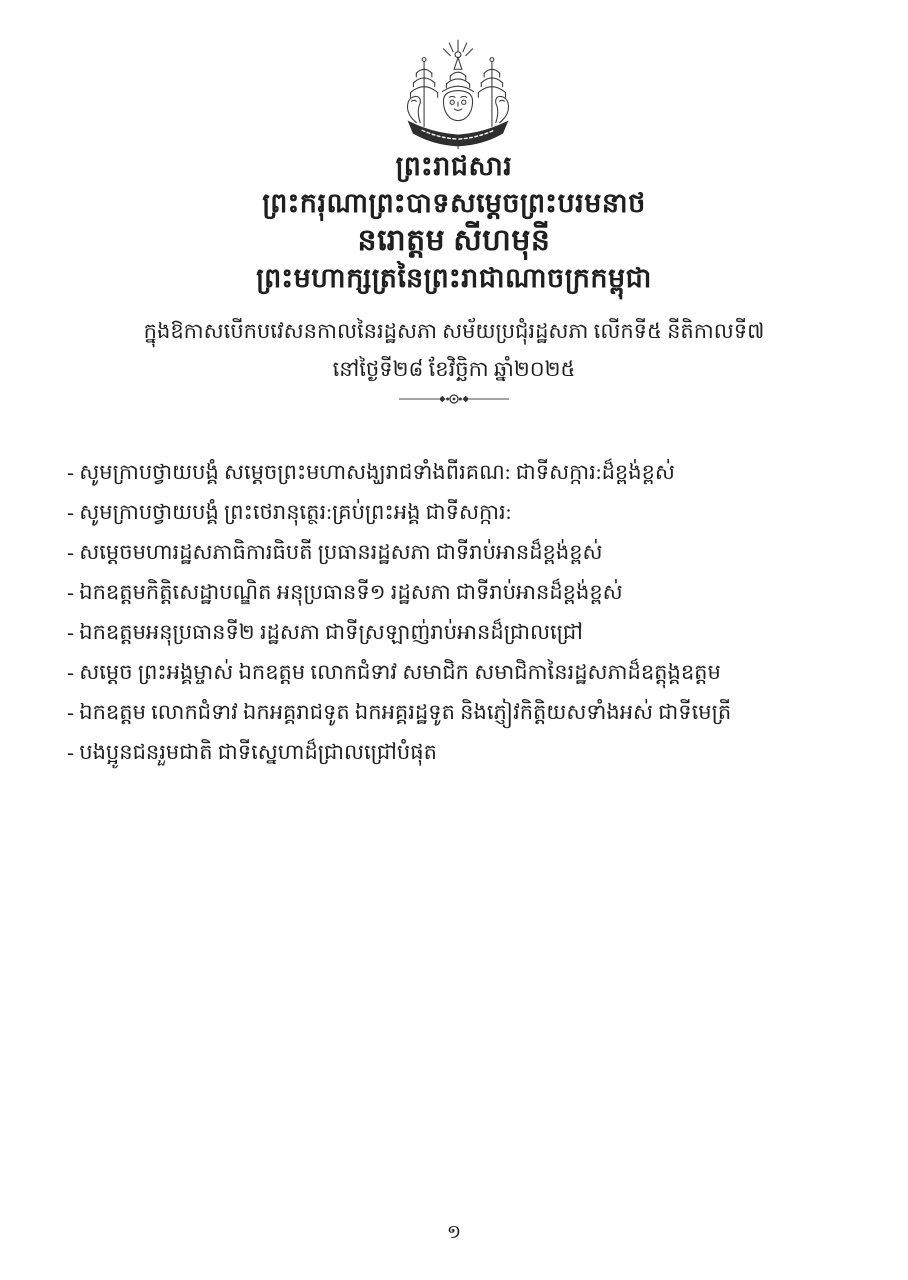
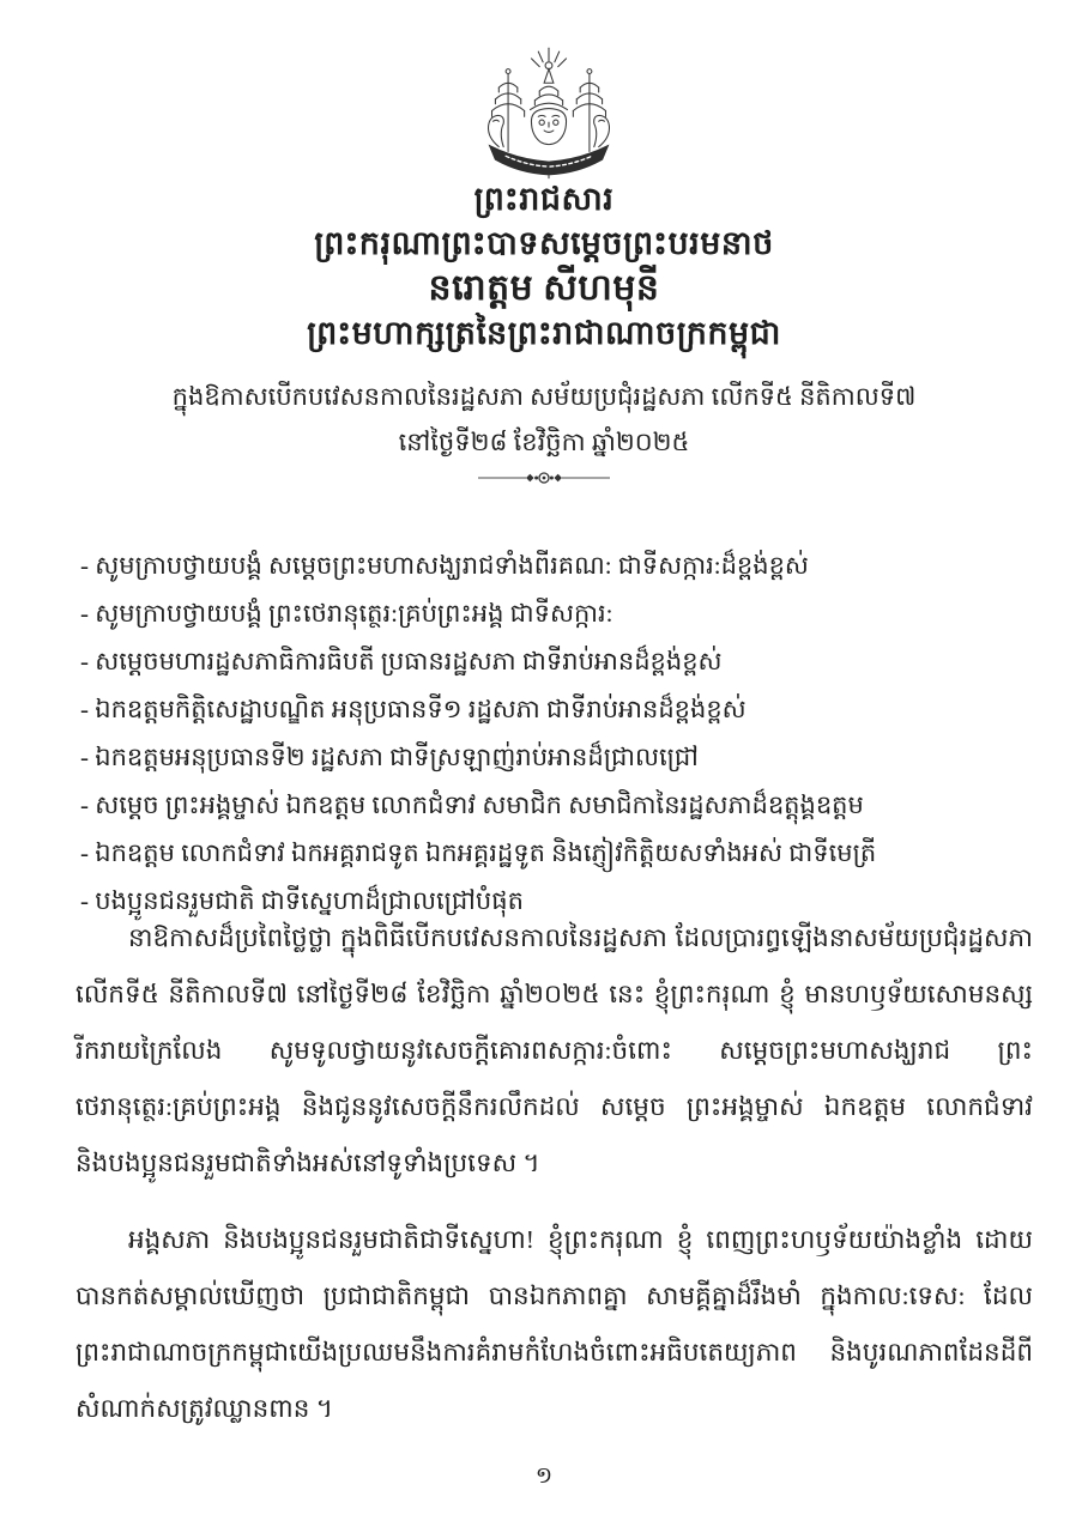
  ព្រះរាជសារ
  ព្រះករុណាព្រះបាទសម្ដេចព្រះបរមនាថ
  នរោត្តម សីហមុនី
  ព្រះមហាក្សត្រនៃព្រះរាជាណាចក្រកម្ពុជា
  ក្នុងឱកាសបើកបវេសនកាលនៃរដ្ឋសភា សម័យប្រជុំរដ្ឋសភា លើកទី៥ នីតិកាលទី៧
  នៅថ្ងៃទី២៨ ខែវិច្ឆិកា ឆ្នាំ២០២៥
  - សូមក្រាបថ្វាយបង្គំ សម្ដេចព្រះមហាសង្ឃរាជទាំងពីរគណ: ជាទីសក្ការ:ដ៏ខ្ពង់ខ្ពស់
  - សូមក្រាបថ្វាយបង្គំ ព្រះថេរានុត្ថេរ:គ្រប់ព្រះអង្គ ជាទីសក្ការ:
  - សម្ដេចមហារដ្ឋសភាធិការធិបតី ប្រធានរដ្ឋសភា ជាទីរាប់អានដ៏ខ្ពង់ខ្ពស់
  - ឯកឧត្តមកិត្តិសេដ្ឋាបណ្ឌិត អនុប្រធានទី១ រដ្ឋសភា ជាទីរាប់អានដ៏ខ្ពង់ខ្ពស់
  - ឯកឧត្តមអនុប្រធានទី២ រដ្ឋសភា ជាទីស្រឡាញ់រាប់អានដ៏ជ្រាលជ្រៅ
  - សម្ដេច ព្រះអង្គម្ចាស់ ឯកឧត្តម លោកជំទាវ សមាជិក សមាជិកានៃរដ្ឋសភាដ៏ឧត្តុង្គឧត្តម
  - ឯកឧត្តម លោកជំទាវ ឯកអគ្គរាជទូត ឯកអគ្គរដ្ឋទូត និងភ្ញៀវកិត្តិយសទាំងអស់ ជាទីមេត្រី
  - បងប្អូនជនរួមជាតិ ជាទីស្នេហាដ៏ជ្រាលជ្រៅបំផុត
+ នាឱកាសដ៏ប្រពៃថ្លៃថ្លា ក្នុងពិធីបើកបវេសនកាលនៃរដ្ឋសភា ដែលប្រារព្ធឡើងនាសម័យប្រជុំរដ្ឋសភា លើកទី៥ នីតិកាលទី៧ នៅថ្ងៃទី២៨ ខែវិច្ឆិកា ឆ្នាំ២០២៥ នេះ ខ្ញុំព្រះករុណា ខ្ញុំ មានហឫទ័យសោមនស្សរីករាយក្រៃលែង សូមទូលថ្វាយនូវសេចក្ដីគោរពសក្ការ:ចំពោះ សម្ដេចព្រះមហាសង្ឃរាជ ព្រះថេរានុត្ថេរ:គ្រប់ព្រះអង្គ និងជូននូវសេចក្ដីនឹករលឹកដល់ សម្ដេច ព្រះអង្គម្ចាស់ ឯកឧត្តម លោកជំទាវ និងបងប្អូនជនរួមជាតិទាំងអស់នៅទូទាំងប្រទេស ។
+ អង្គសភា និងបងប្អូនជនរួមជាតិជាទីស្នេហា! ខ្ញុំព្រះករុណា ខ្ញុំ ពេញព្រះហឫទ័យយ៉ាងខ្លាំង ដោយបានកត់សម្គាល់ឃើញថា ប្រជាជាតិកម្ពុជា បានឯកភាពគ្នា សាមគ្គីគ្នាដ៏រឹងមាំ ក្នុងកាល:ទេស: ដែលព្រះរាជាណាចក្រកម្ពុជាយើងប្រឈមនឹងការគំរាមកំហែងចំពោះអធិបតេយ្យភាព និងបូរណភាពដែនដីពីសំណាក់សត្រូវឈ្លានពាន ។
  ១
